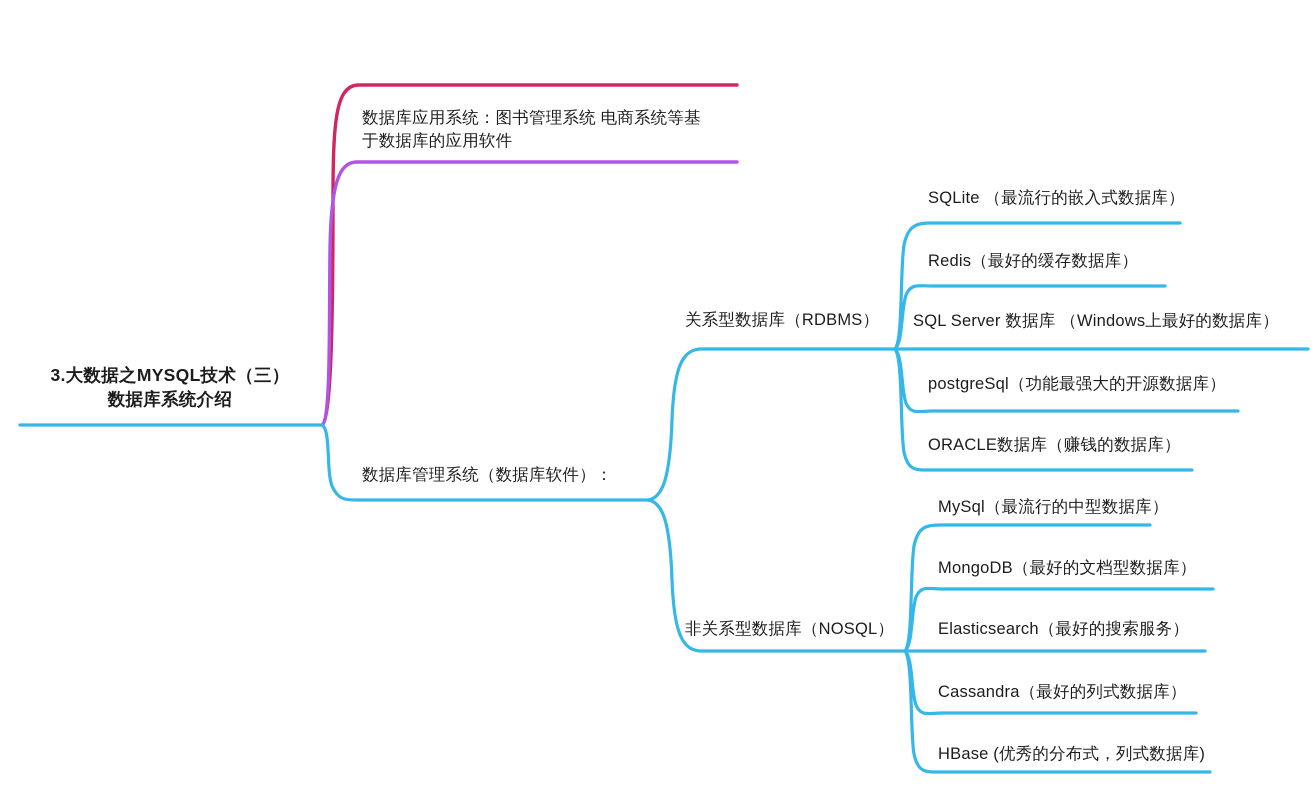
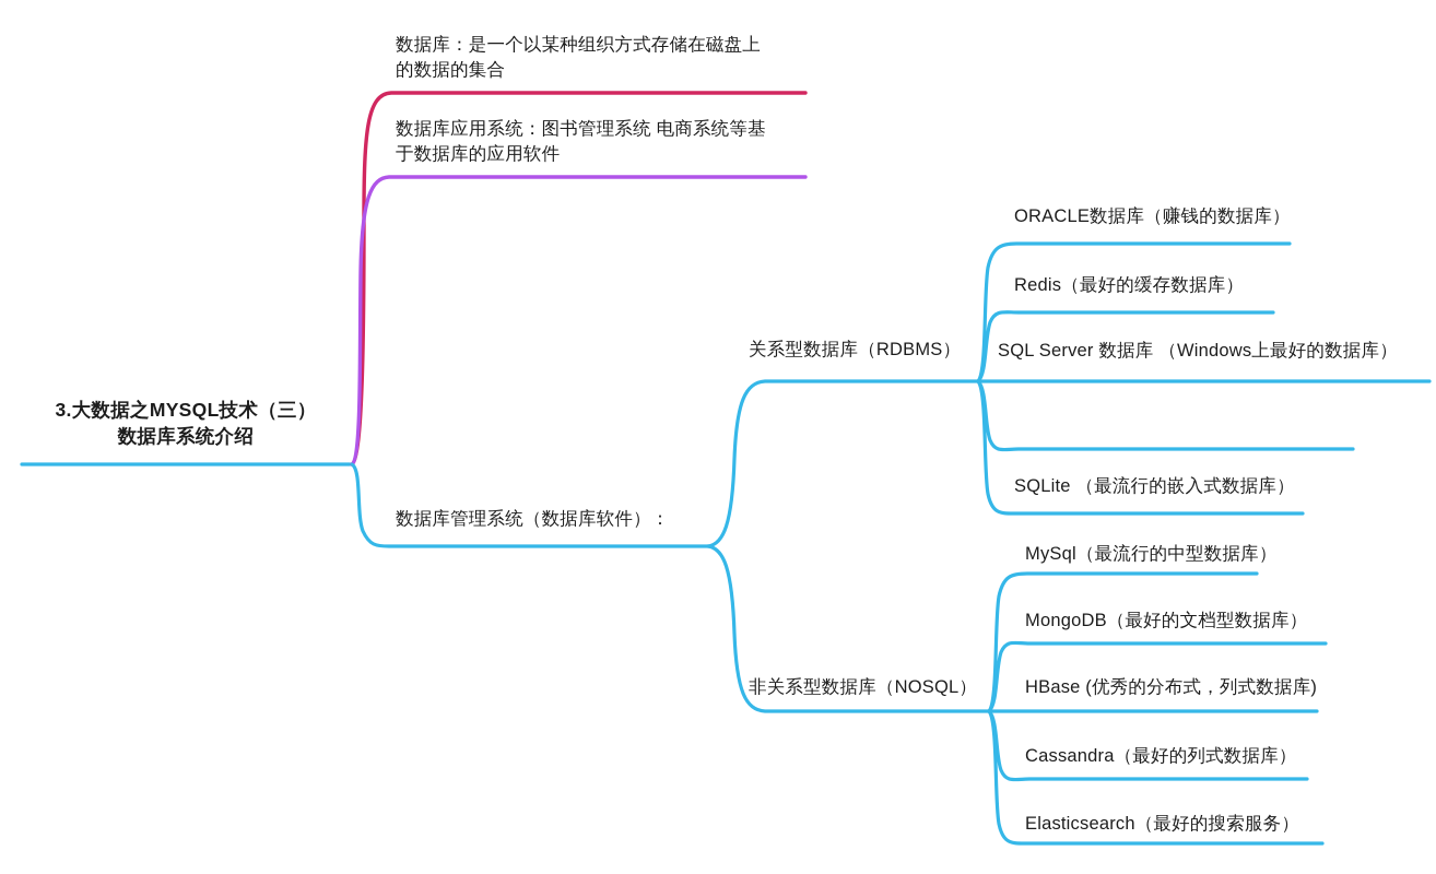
  3.大数据之MYSQL技术（三）
  数据库系统介绍
+ 数据库：是一个以某种组织方式存储在磁盘上
+ 的数据的集合
  数据库应用系统：图书管理系统 电商系统等基
  于数据库的应用软件
  数据库管理系统（数据库软件）：
  关系型数据库（RDBMS）
  非关系型数据库（NOSQL）
- SQLite （最流行的嵌入式数据库）
+ ORACLE数据库（赚钱的数据库）
  Redis（最好的缓存数据库）
  SQL Server 数据库 （Windows上最好的数据库）
- postgreSql（功能最强大的开源数据库）
- ORACLE数据库（赚钱的数据库）
+ SQLite （最流行的嵌入式数据库）
  MySql（最流行的中型数据库）
  MongoDB（最好的文档型数据库）
- Elasticsearch（最好的搜索服务）
+ HBase (优秀的分布式，列式数据库)
  Cassandra（最好的列式数据库）
- HBase (优秀的分布式，列式数据库)
+ Elasticsearch（最好的搜索服务）
